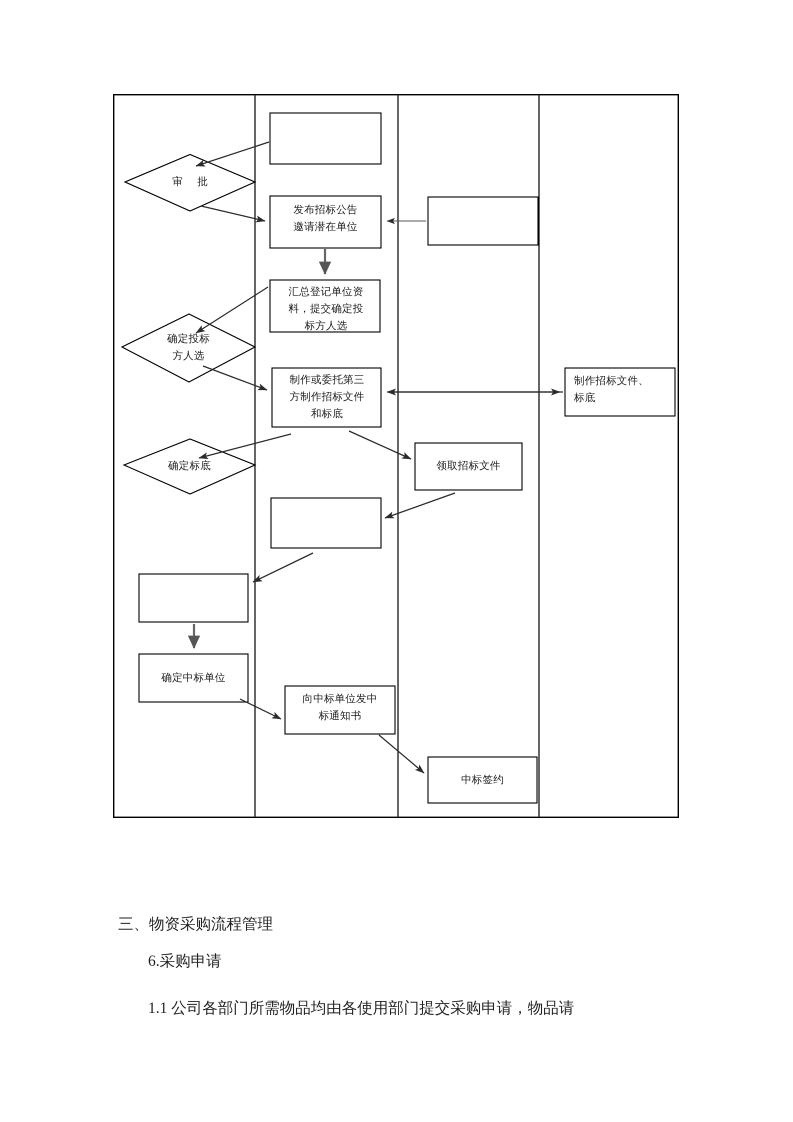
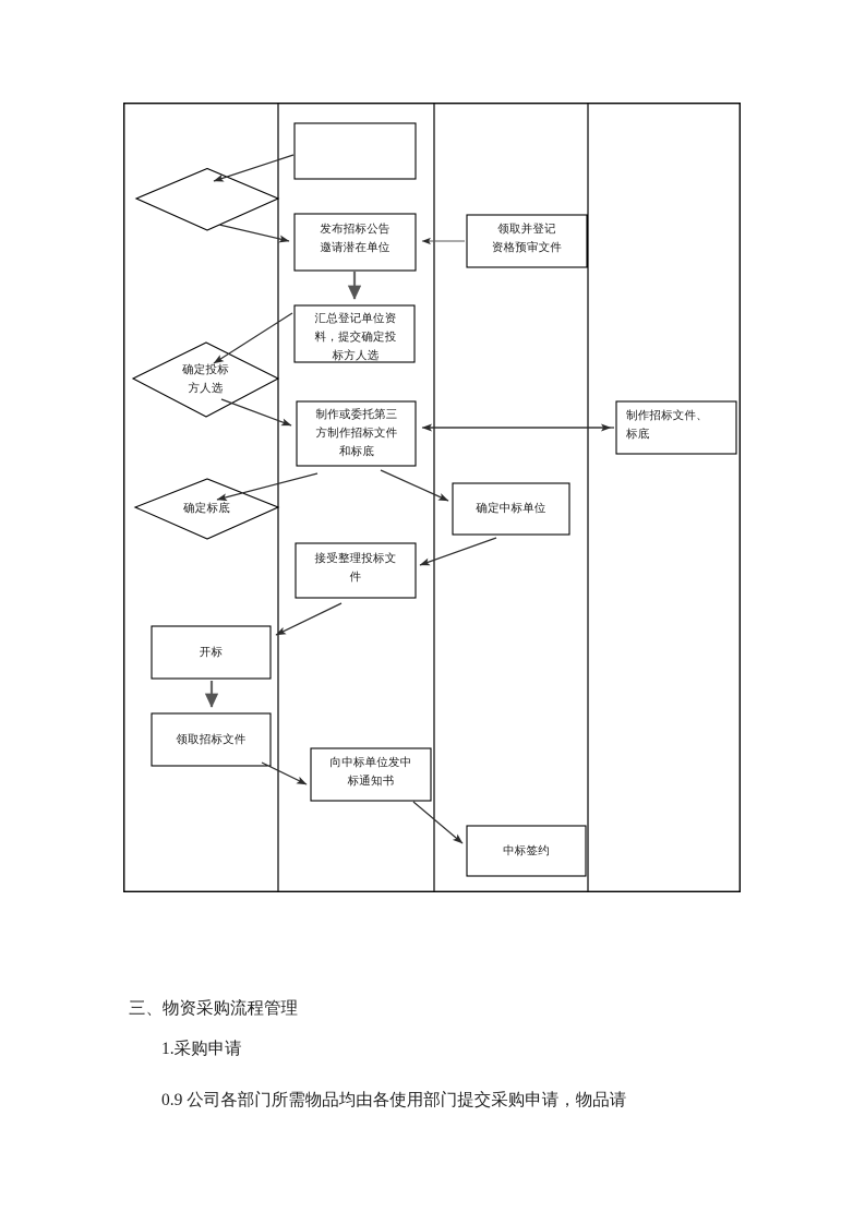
- 审 批
  发布招标公告
  邀请潜在单位
+ 领取并登记
+ 资格预审文件
  汇总登记单位资
  料，提交确定投
  标方人选
  确定投标
  方人选
  制作或委托第三
  方制作招标文件
  和标底
  制作招标文件、
  标底
  确定标底
- 领取招标文件
+ 确定中标单位
+ 接受整理投标文
+ 件
+ 开标
- 确定中标单位
+ 领取招标文件
  向中标单位发中
  标通知书
  中标签约
  三、物资采购流程管理
- 6.采购申请
+ 1.采购申请
- 1.1 公司各部门所需物品均由各使用部门提交采购申请，物品请
+ 0.9 公司各部门所需物品均由各使用部门提交采购申请，物品请
